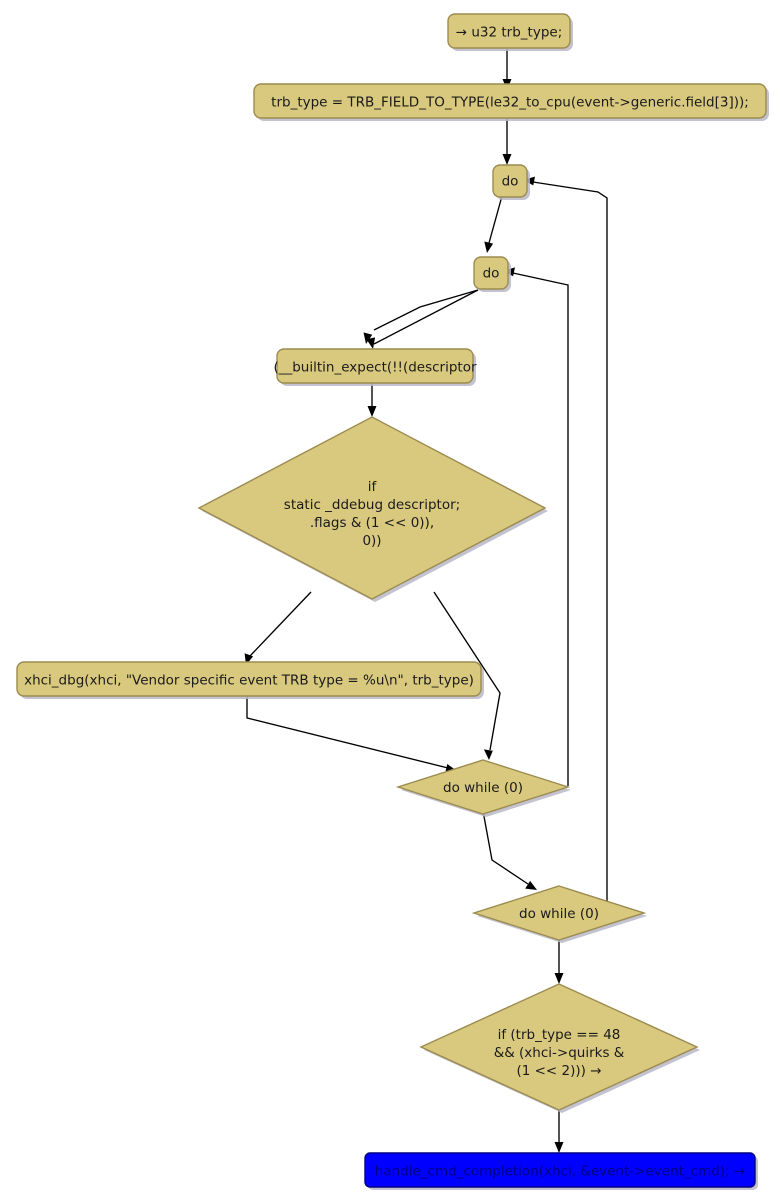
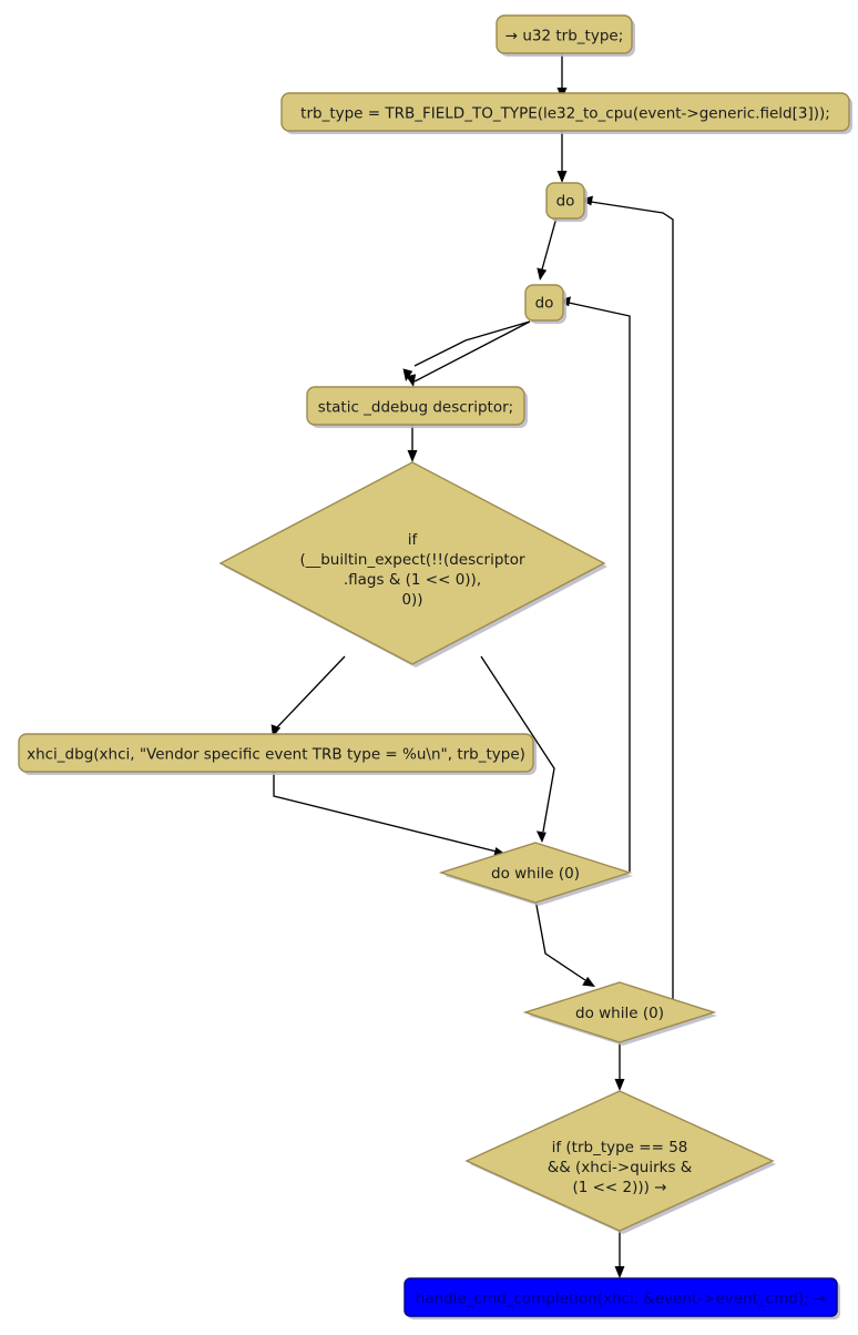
  → u32 trb_type;
  trb_type = TRB_FIELD_TO_TYPE(le32_to_cpu(event->generic.field[3]));
  do
  do
- (__builtin_expect(!!(descriptor
+ static _ddebug descriptor;
  if
- static _ddebug descriptor;
+ (__builtin_expect(!!(descriptor
  .flags & (1 << 0)),
  0))
  xhci_dbg(xhci, "Vendor specific event TRB type = %u\n", trb_type)
  do while (0)
  do while (0)
- if (trb_type == 48
+ if (trb_type == 58
  && (xhci->quirks &
  (1 << 2))) →
  handle_cmd_completion(xhci, &event->event_cmd); →
